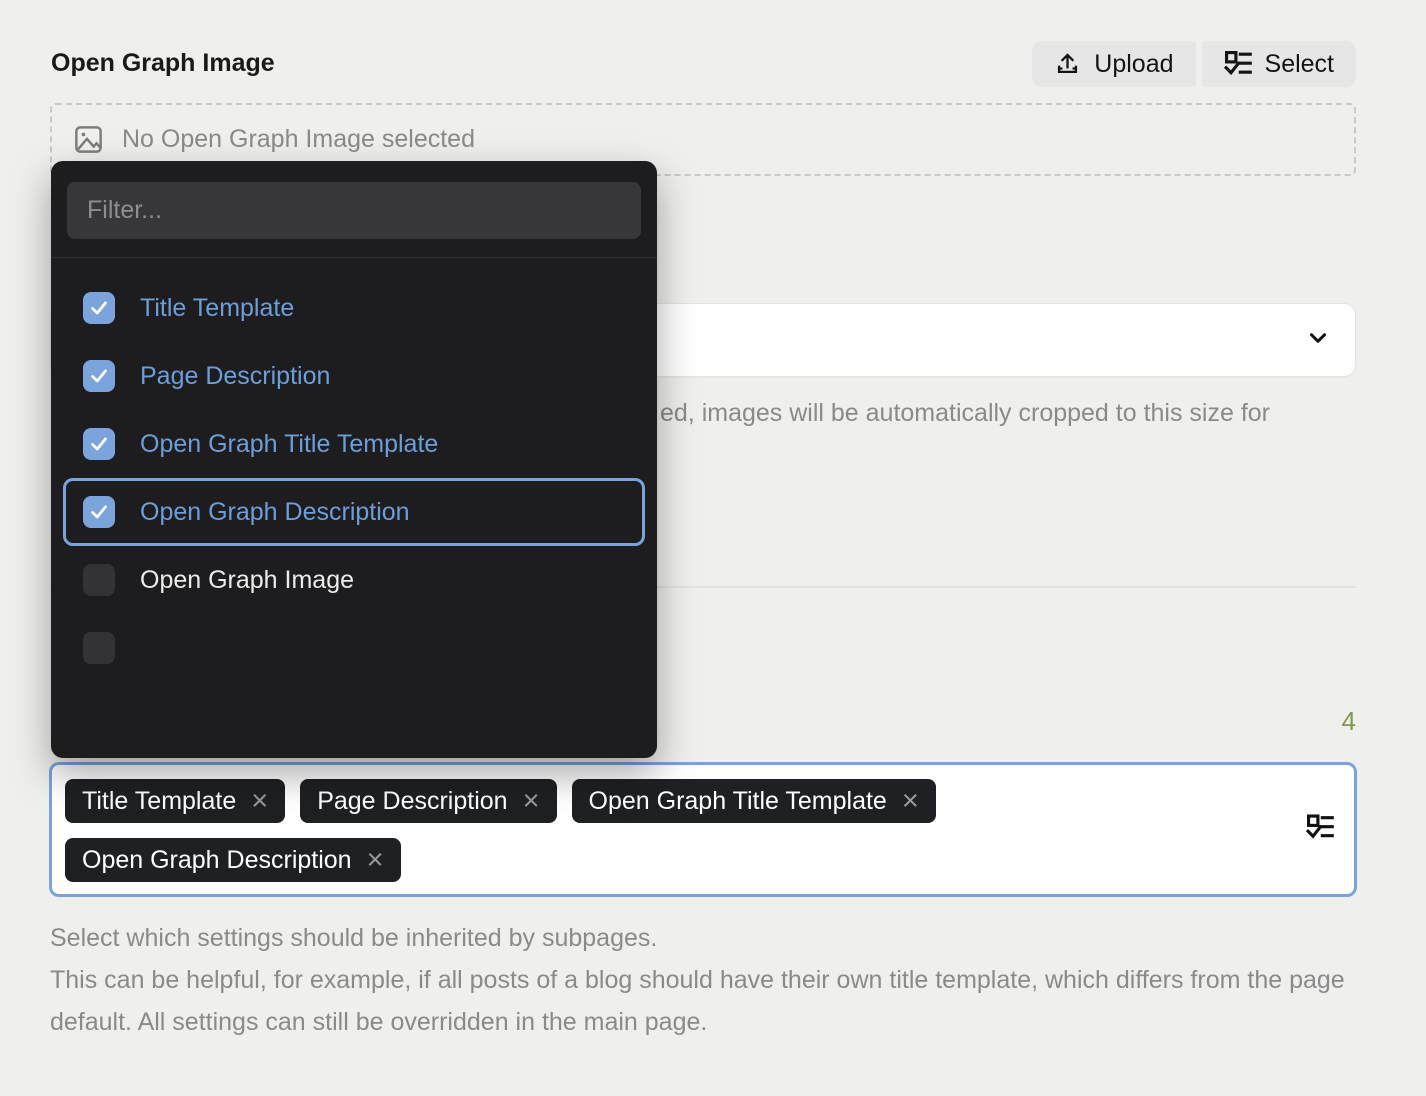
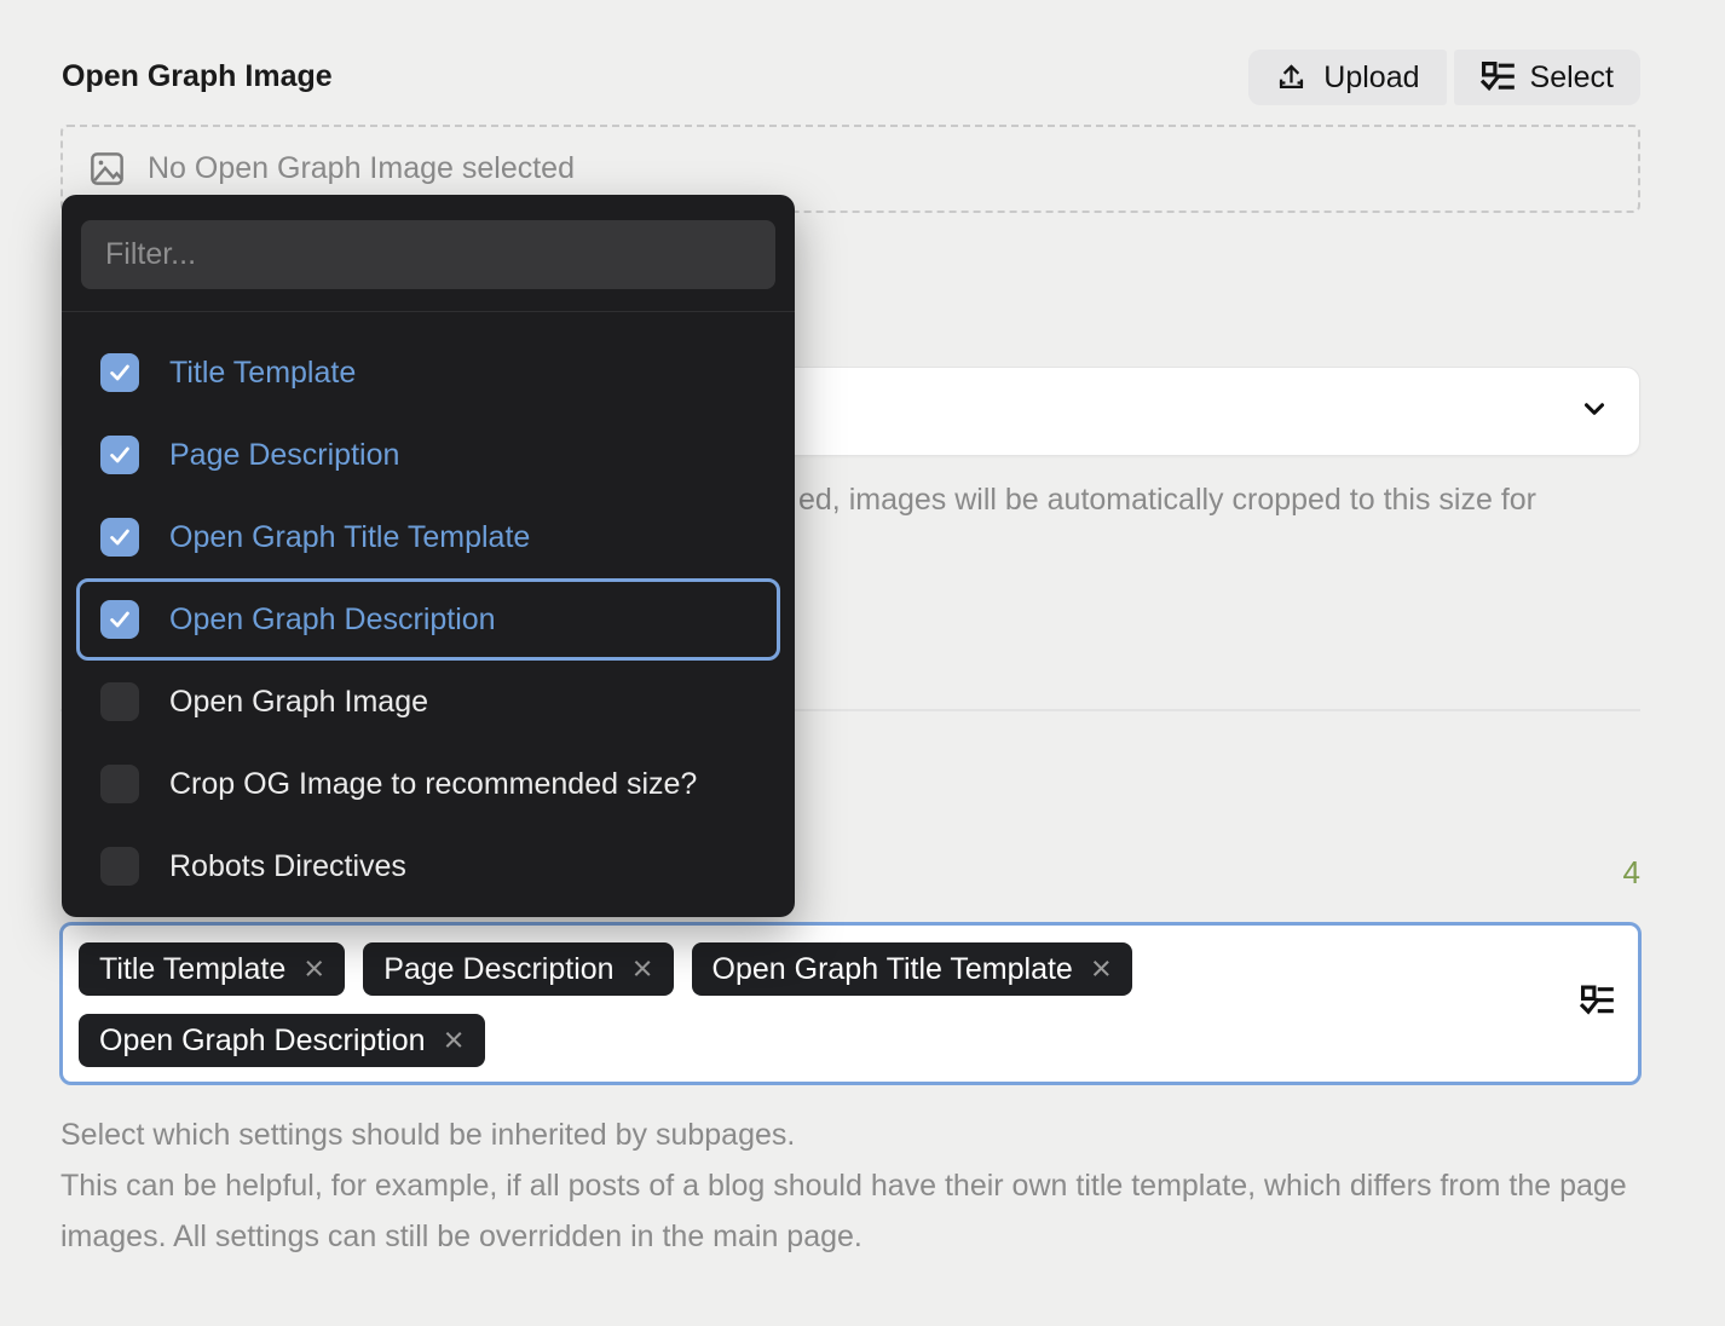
  Open Graph Image
  Upload
  Select
  No Open Graph Image selected
  ed, images will be automatically cropped to this size for
  4
  Filter...
  Title Template
  Page Description
  Open Graph Title Template
  Open Graph Description
  Open Graph Image
+ Crop OG Image to recommended size?
+ Robots Directives
  Title Template
  ×
  Page Description
  ×
  Open Graph Title Template
  ×
  Open Graph Description
  ×
  Select which settings should be inherited by subpages.
- This can be helpful, for example, if all posts of a blog should have their own title template, which differs from the page default. All settings can still be overridden in the main page.
+ This can be helpful, for example, if all posts of a blog should have their own title template, which differs from the page images. All settings can still be overridden in the main page.
